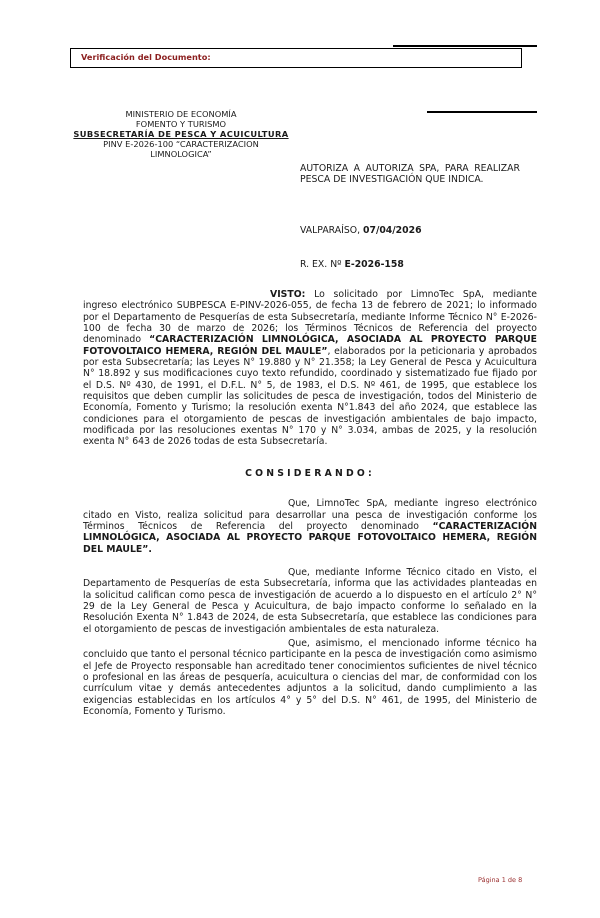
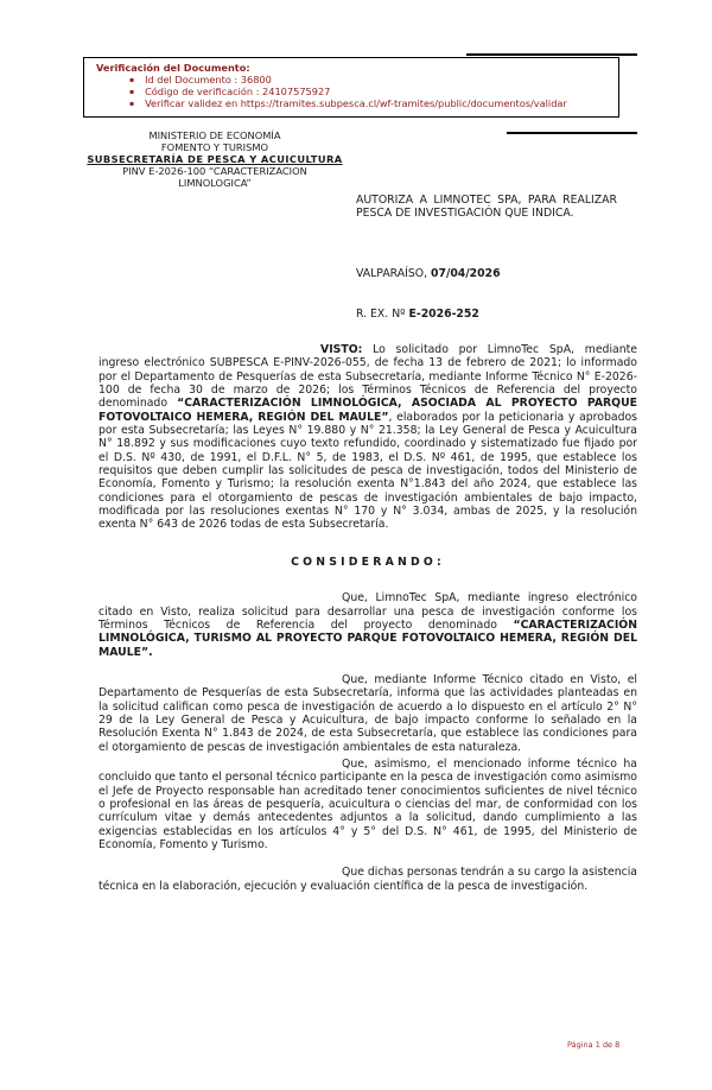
  Verificación del Documento:
+ Id del Documento : 36800
+ Código de verificación : 24107575927
+ Verificar validez en https://tramites.subpesca.cl/wf-tramites/public/documentos/validar
  MINISTERIO DE ECONOMÍA
  FOMENTO Y TURISMO
  SUBSECRETARÍA DE PESCA Y ACUICULTURA
  PINV E-2026-100 “CARACTERIZACION
  LIMNOLOGICA”
- AUTORIZA A AUTORIZA SPA, PARA REALIZAR PESCA DE INVESTIGACIÓN QUE INDICA.
+ AUTORIZA A LIMNOTEC SPA, PARA REALIZAR PESCA DE INVESTIGACIÓN QUE INDICA.
  VALPARAÍSO, 07/04/2026
- R. EX. Nº E-2026-158
+ R. EX. Nº E-2026-252
  VISTO: Lo solicitado por LimnoTec SpA, mediante ingreso electrónico SUBPESCA E-PINV-2026-055, de fecha 13 de febrero de 2021; lo informado por el Departamento de Pesquerías de esta Subsecretaría, mediante Informe Técnico N° E-2026-100 de fecha 30 de marzo de 2026; los Términos Técnicos de Referencia del proyecto denominado “CARACTERIZACIÓN LIMNOLÓGICA, ASOCIADA AL PROYECTO PARQUE FOTOVOLTAICO HEMERA, REGIÓN DEL MAULE”, elaborados por la peticionaria y aprobados por esta Subsecretaría; las Leyes N° 19.880 y N° 21.358; la Ley General de Pesca y Acuicultura N° 18.892 y sus modificaciones cuyo texto refundido, coordinado y sistematizado fue fijado por el D.S. Nº 430, de 1991, el D.F.L. N° 5, de 1983, el D.S. Nº 461, de 1995, que establece los requisitos que deben cumplir las solicitudes de pesca de investigación, todos del Ministerio de Economía, Fomento y Turismo; la resolución exenta N°1.843 del año 2024, que establece las condiciones para el otorgamiento de pescas de investigación ambientales de bajo impacto, modificada por las resoluciones exentas N° 170 y N° 3.034, ambas de 2025, y la resolución exenta N° 643 de 2026 todas de esta Subsecretaría.
  CONSIDERANDO:
- Que, LimnoTec SpA, mediante ingreso electrónico citado en Visto, realiza solicitud para desarrollar una pesca de investigación conforme los Términos Técnicos de Referencia del proyecto denominado “CARACTERIZACIÓN LIMNOLÓGICA, ASOCIADA AL PROYECTO PARQUE FOTOVOLTAICO HEMERA, REGIÓN DEL MAULE”.
+ Que, LimnoTec SpA, mediante ingreso electrónico citado en Visto, realiza solicitud para desarrollar una pesca de investigación conforme los Términos Técnicos de Referencia del proyecto denominado “CARACTERIZACIÓN LIMNOLÓGICA, TURISMO AL PROYECTO PARQUE FOTOVOLTAICO HEMERA, REGIÓN DEL MAULE”.
  Que, mediante Informe Técnico citado en Visto, el Departamento de Pesquerías de esta Subsecretaría, informa que las actividades planteadas en la solicitud califican como pesca de investigación de acuerdo a lo dispuesto en el artículo 2° N° 29 de la Ley General de Pesca y Acuicultura, de bajo impacto conforme lo señalado en la Resolución Exenta N° 1.843 de 2024, de esta Subsecretaría, que establece las condiciones para el otorgamiento de pescas de investigación ambientales de esta naturaleza.
  Que, asimismo, el mencionado informe técnico ha concluido que tanto el personal técnico participante en la pesca de investigación como asimismo el Jefe de Proyecto responsable han acreditado tener conocimientos suficientes de nivel técnico o profesional en las áreas de pesquería, acuicultura o ciencias del mar, de conformidad con los currículum vitae y demás antecedentes adjuntos a la solicitud, dando cumplimiento a las exigencias establecidas en los artículos 4° y 5° del D.S. N° 461, de 1995, del Ministerio de Economía, Fomento y Turismo.
+ Que dichas personas tendrán a su cargo la asistencia técnica en la elaboración, ejecución y evaluación científica de la pesca de investigación.
  Página 1 de 8
